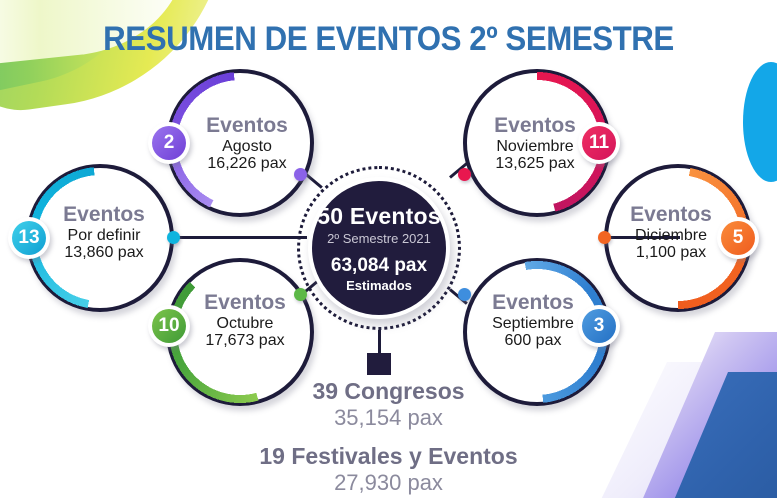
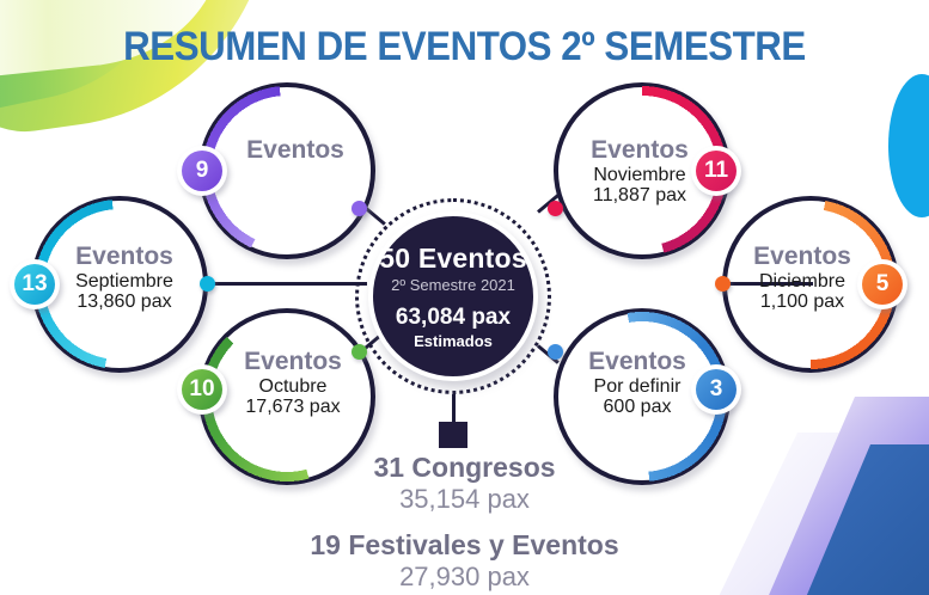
  RESUMEN DE EVENTOS 2º SEMESTRE
  Eventos
- Agosto
- 16,226 pax
- 2
+ 9
  Eventos
- Por definir
+ Septiembre
  13,860 pax
  13
  Eventos
  Octubre
  17,673 pax
  10
  Eventos
  Noviembre
- 13,625 pax
+ 11,887 pax
  11
  Eventos
  Diciembre
  1,100 pax
  5
  Eventos
- Septiembre
+ Por definir
  600 pax
  3
  50 Eventos
  2º Semestre 2021
  63,084 pax
  Estimados
- 39 Congresos
+ 31 Congresos
  35,154 pax
  19 Festivales y Eventos
  27,930 pax
